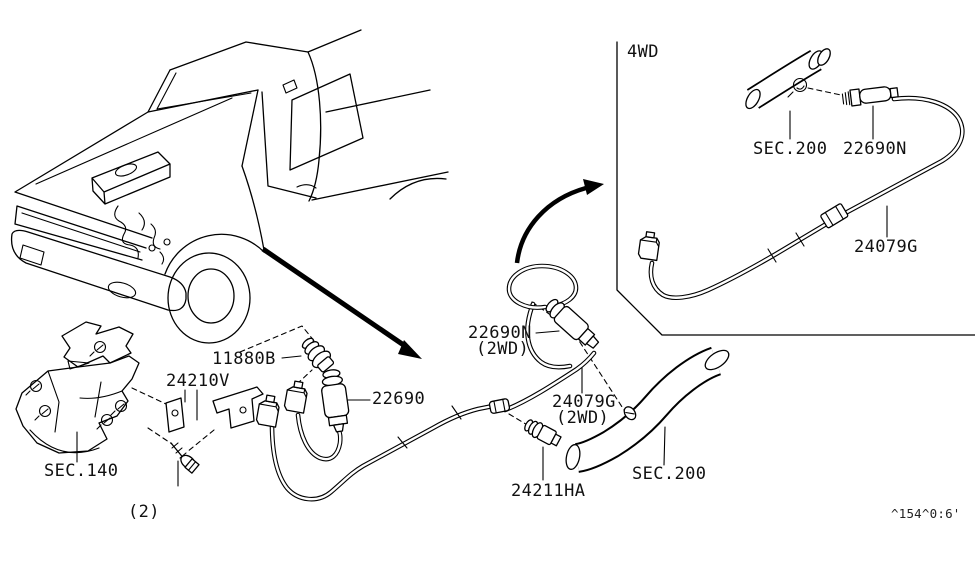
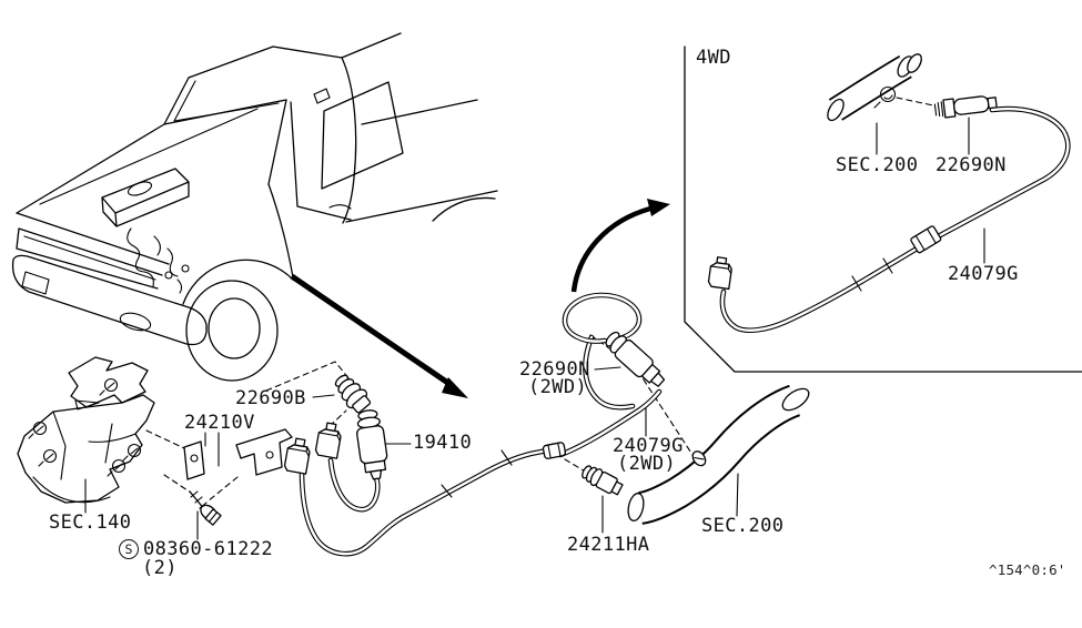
  4WD
  SEC.200
  22690N
  24079G
- 11880B
+ 22690B
  24210V
- 22690
+ 19410
  22690N
  (2WD)
  24079G
  (2WD)
  24211HA
  SEC.200
  SEC.140
+ S
+ 08360-61222
  (2)
  ^154^0:6'
